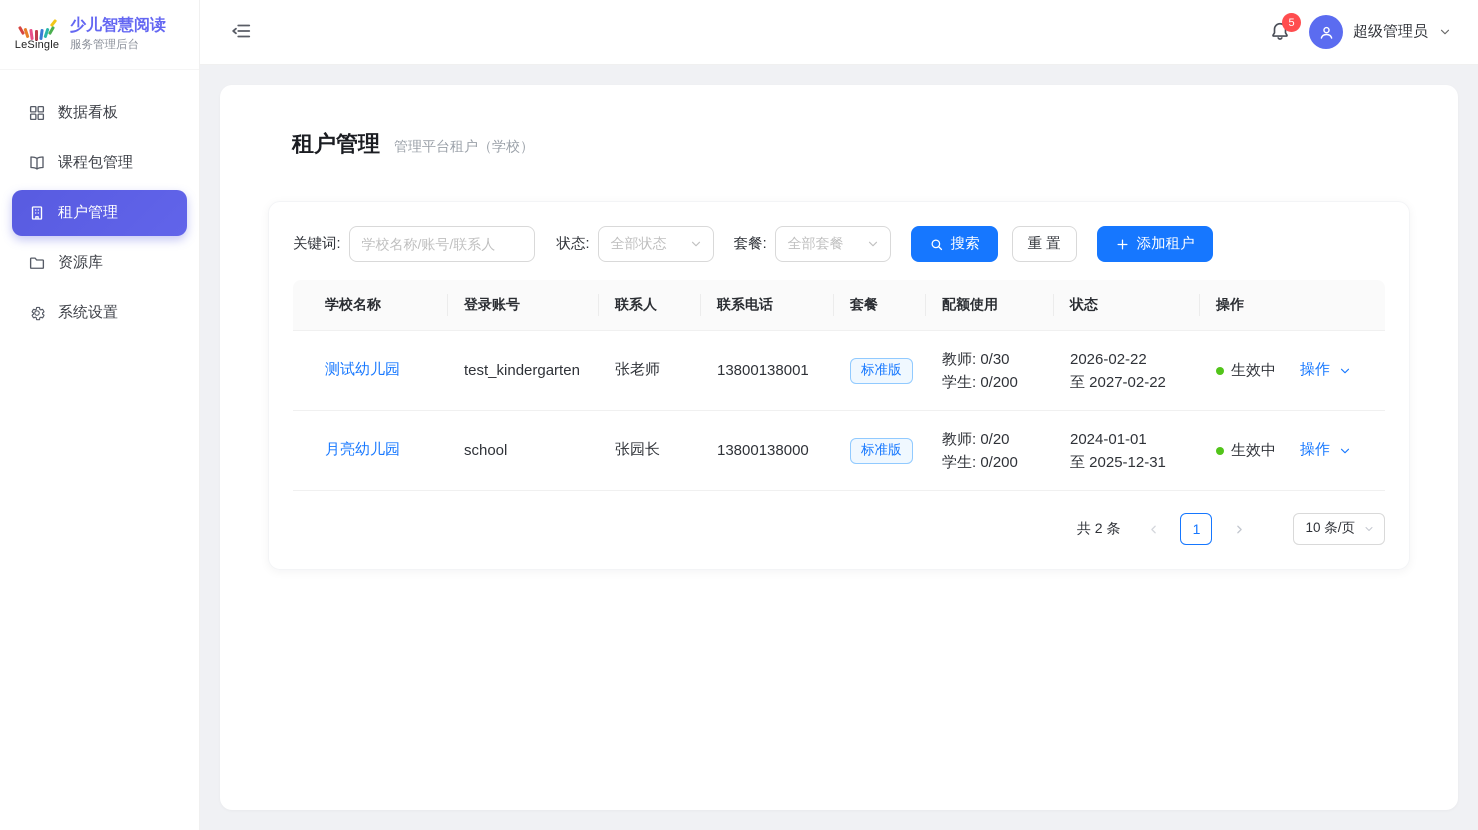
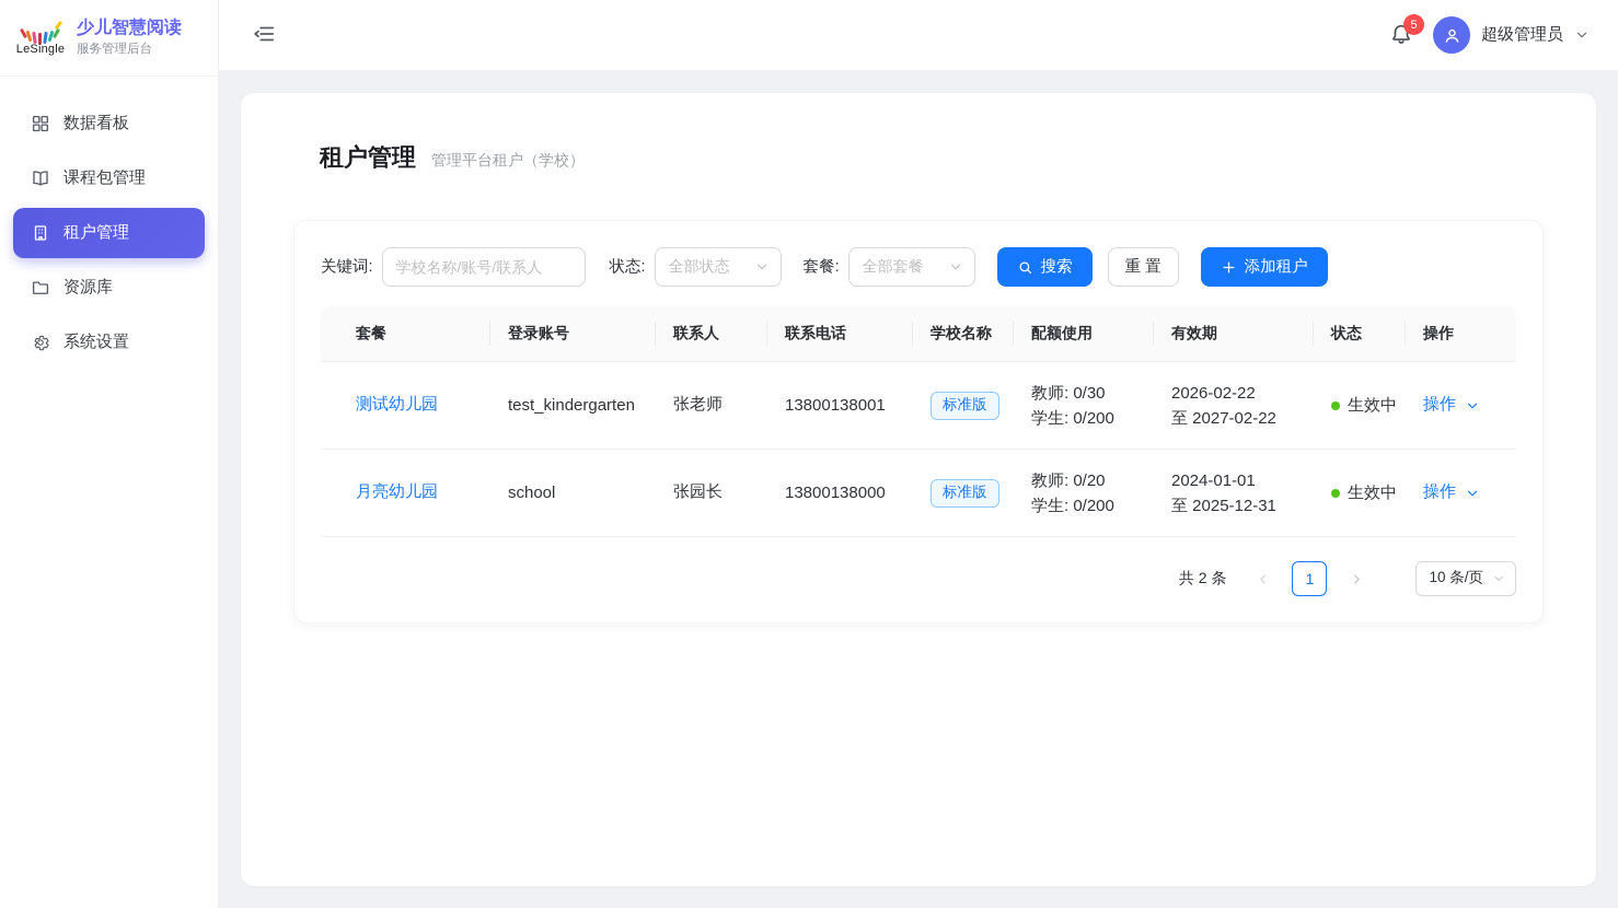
  LeSingle
  少儿智慧阅读
  服务管理后台
  数据看板
  课程包管理
  租户管理
  资源库
  系统设置
  5
  超级管理员
  租户管理
  管理平台租户（学校）
  关键词:
  学校名称/账号/联系人
  状态:
  全部状态
  套餐:
  全部套餐
  搜索
  重 置
  添加租户
- 学校名称
+ 套餐
  登录账号
  联系人
  联系电话
- 套餐
+ 学校名称
  配额使用
+ 有效期
  状态
  操作
  测试幼儿园
  test_kindergarten
  张老师
  13800138001
  标准版
  教师: 0/30
  学生: 0/200
  2026-02-22
  至 2027-02-22
  生效中
  操作
  月亮幼儿园
  school
  张园长
  13800138000
  标准版
  教师: 0/20
  学生: 0/200
  2024-01-01
  至 2025-12-31
  生效中
  操作
  共 2 条
  1
  10 条/页
